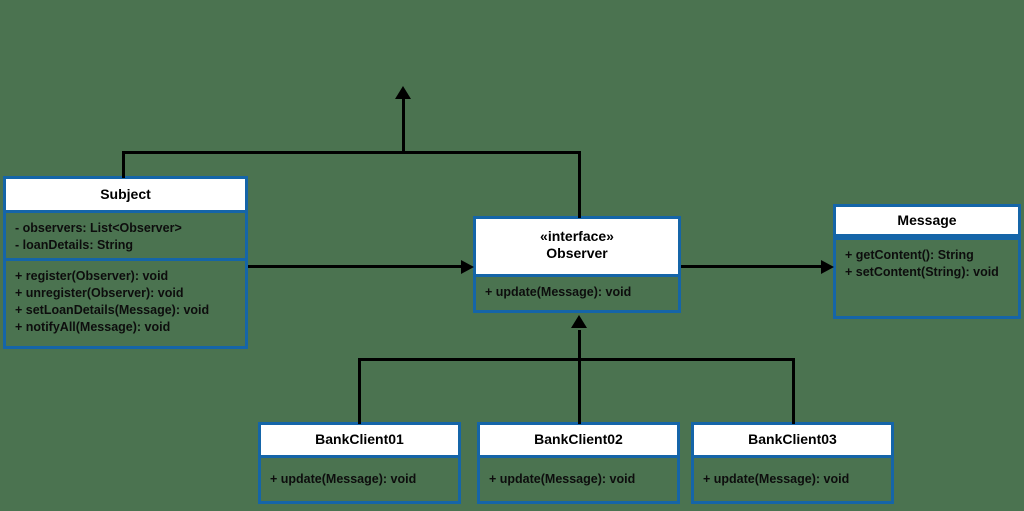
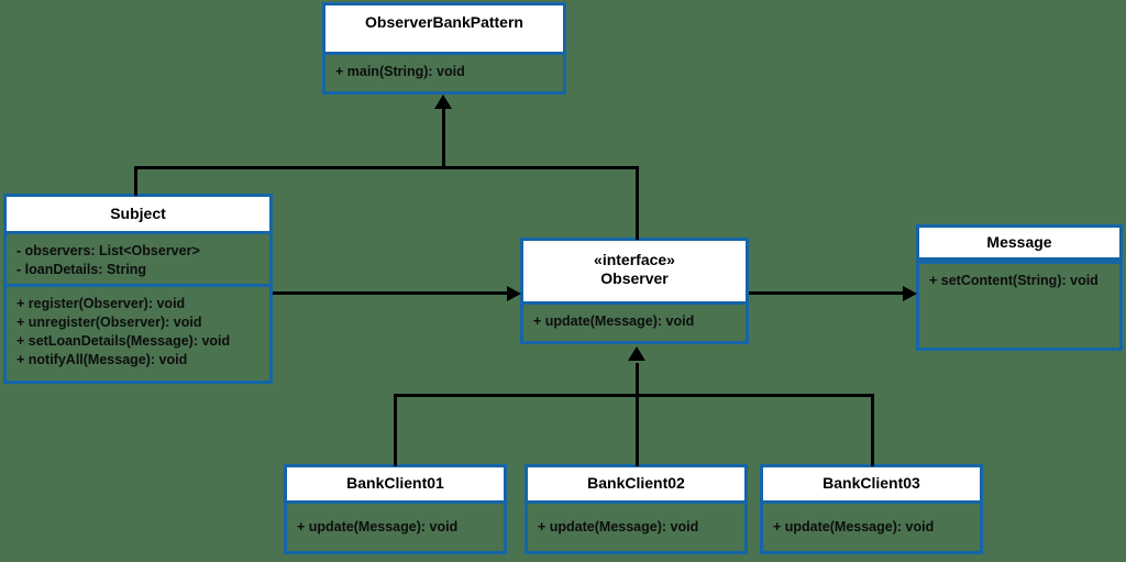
+ ObserverBankPattern
+ + main(String): void
  Subject
  - observers: List<Observer>
  - loanDetails: String
  + register(Observer): void
  + unregister(Observer): void
  + setLoanDetails(Message): void
  + notifyAll(Message): void
  «interface»
  Observer
  + update(Message): void
  Message
- + getContent(): String
  + setContent(String): void
  BankClient01
  + update(Message): void
  BankClient02
  + update(Message): void
  BankClient03
  + update(Message): void
